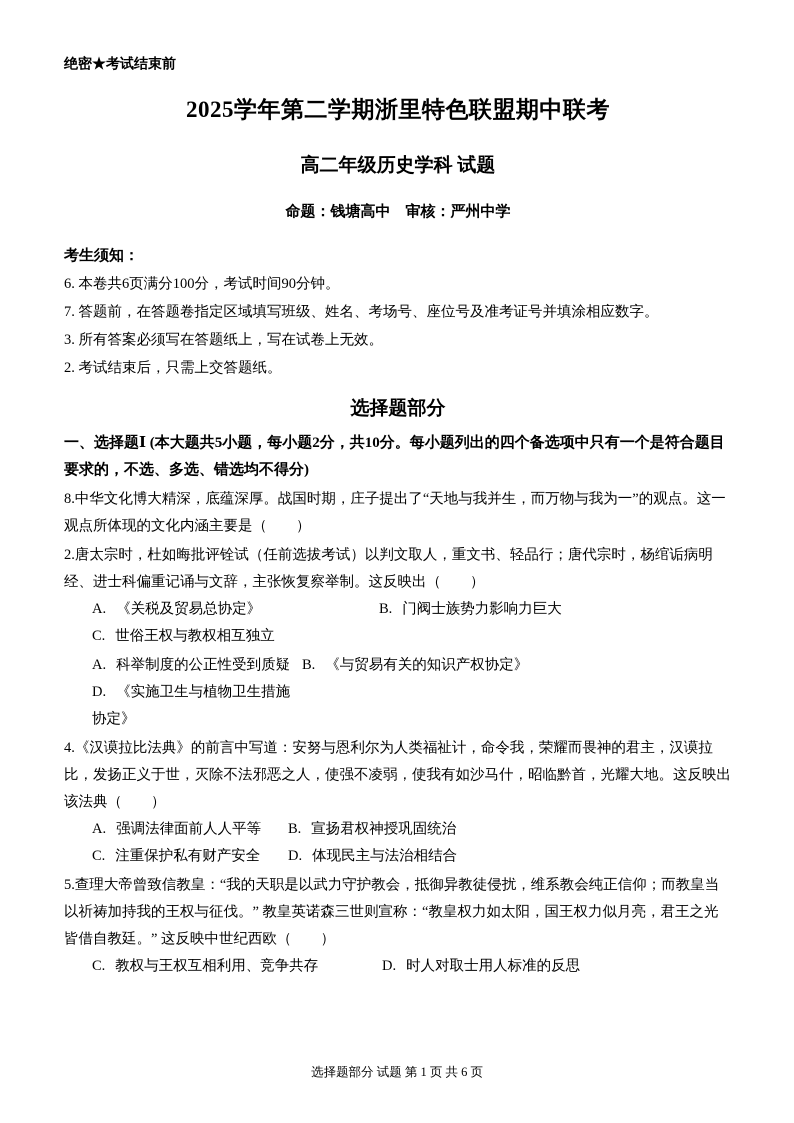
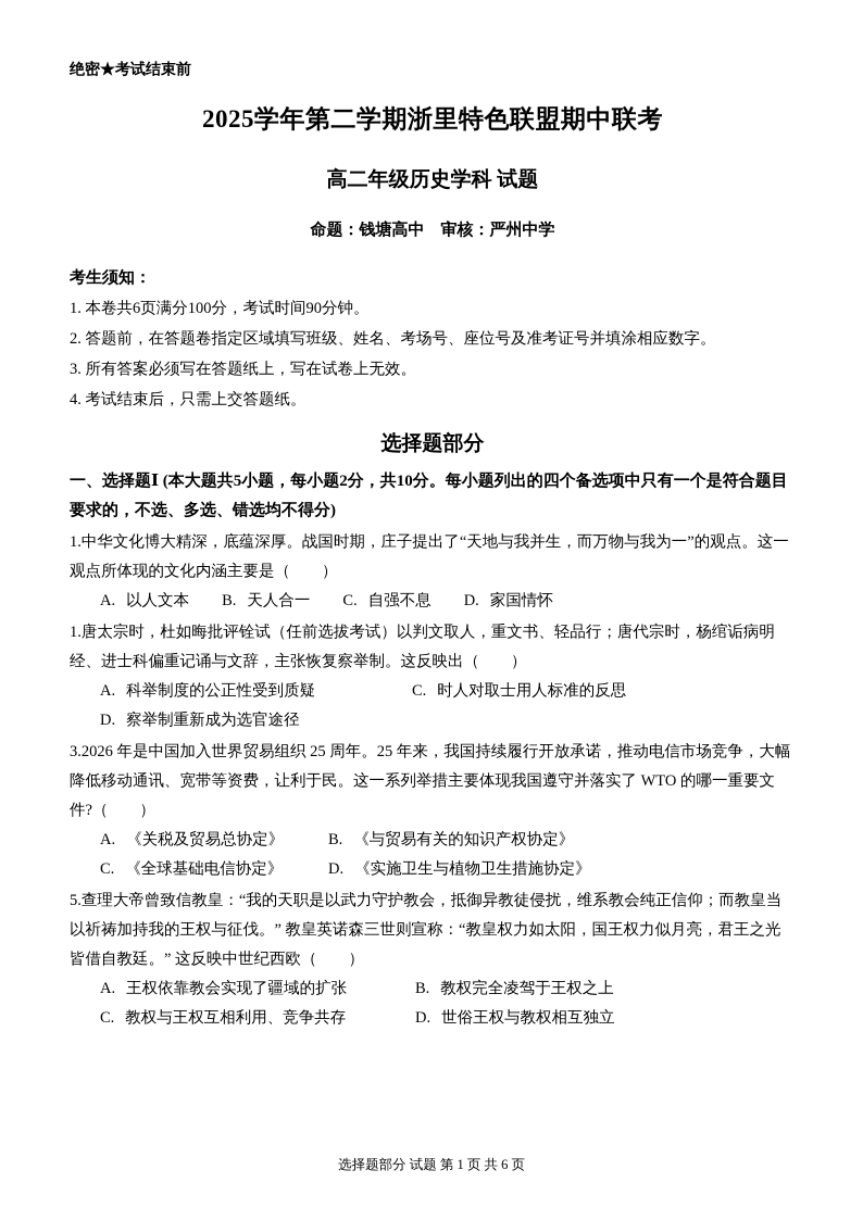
  绝密★考试结束前
  2025学年第二学期浙里特色联盟期中联考
  高二年级历史学科 试题
  命题：钱塘高中 审核：严州中学
  考生须知：
- 6. 本卷共6页满分100分，考试时间90分钟。
+ 1. 本卷共6页满分100分，考试时间90分钟。
- 7. 答题前，在答题卷指定区域填写班级、姓名、考场号、座位号及准考证号并填涂相应数字。
+ 2. 答题前，在答题卷指定区域填写班级、姓名、考场号、座位号及准考证号并填涂相应数字。
  3. 所有答案必须写在答题纸上，写在试卷上无效。
- 2. 考试结束后，只需上交答题纸。
+ 4. 考试结束后，只需上交答题纸。
  选择题部分
  一、选择题Ⅰ (本大题共5小题，每小题2分，共10分。每小题列出的四个备选项中只有一个是符合题目要求的，不选、多选、错选均不得分)
- 8.中华文化博大精深，底蕴深厚。战国时期，庄子提出了“天地与我并生，而万物与我为一”的观点。这一观点所体现的文化内涵主要是（ ）
+ 1.中华文化博大精深，底蕴深厚。战国时期，庄子提出了“天地与我并生，而万物与我为一”的观点。这一观点所体现的文化内涵主要是（ ）
+ A. 以人文本
+ B. 天人合一
+ C. 自强不息
+ D. 家国情怀
- 2.唐太宗时，杜如晦批评铨试（任前选拔考试）以判文取人，重文书、轻品行；唐代宗时，杨绾诟病明经、进士科偏重记诵与文辞，主张恢复察举制。这反映出（ ）
+ 1.唐太宗时，杜如晦批评铨试（任前选拔考试）以判文取人，重文书、轻品行；唐代宗时，杨绾诟病明经、进士科偏重记诵与文辞，主张恢复察举制。这反映出（ ）
- A. 《关税及贸易总协定》
+ A. 科举制度的公正性受到质疑
- B. 门阀士族势力影响力巨大
- C. 世俗王权与教权相互独立
+ C. 时人对取士用人标准的反思
+ D. 察举制重新成为选官途径
+ 3.2026 年是中国加入世界贸易组织 25 周年。25 年来，我国持续履行开放承诺，推动电信市场竞争，大幅降低移动通讯、宽带等资费，让利于民。这一系列举措主要体现我国遵守并落实了 WTO 的哪一重要文件?（ ）
- A. 科举制度的公正性受到质疑
+ A. 《关税及贸易总协定》
  B. 《与贸易有关的知识产权协定》
+ C. 《全球基础电信协定》
  D. 《实施卫生与植物卫生措施协定》
- 4.《汉谟拉比法典》的前言中写道：安努与恩利尔为人类福祉计，命令我，荣耀而畏神的君主，汉谟拉比，发扬正义于世，灭除不法邪恶之人，使强不凌弱，使我有如沙马什，昭临黔首，光耀大地。这反映出该法典（ ）
- A. 强调法律面前人人平等
- B. 宣扬君权神授巩固统治
- C. 注重保护私有财产安全
- D. 体现民主与法治相结合
  5.查理大帝曾致信教皇：“我的天职是以武力守护教会，抵御异教徒侵扰，维系教会纯正信仰；而教皇当以祈祷加持我的王权与征伐。” 教皇英诺森三世则宣称：“教皇权力如太阳，国王权力似月亮，君王之光皆借自教廷。” 这反映中世纪西欧（ ）
+ A. 王权依靠教会实现了疆域的扩张
+ B. 教权完全凌驾于王权之上
  C. 教权与王权互相利用、竞争共存
- D. 时人对取士用人标准的反思
+ D. 世俗王权与教权相互独立
  选择题部分 试题 第 1 页 共 6 页
